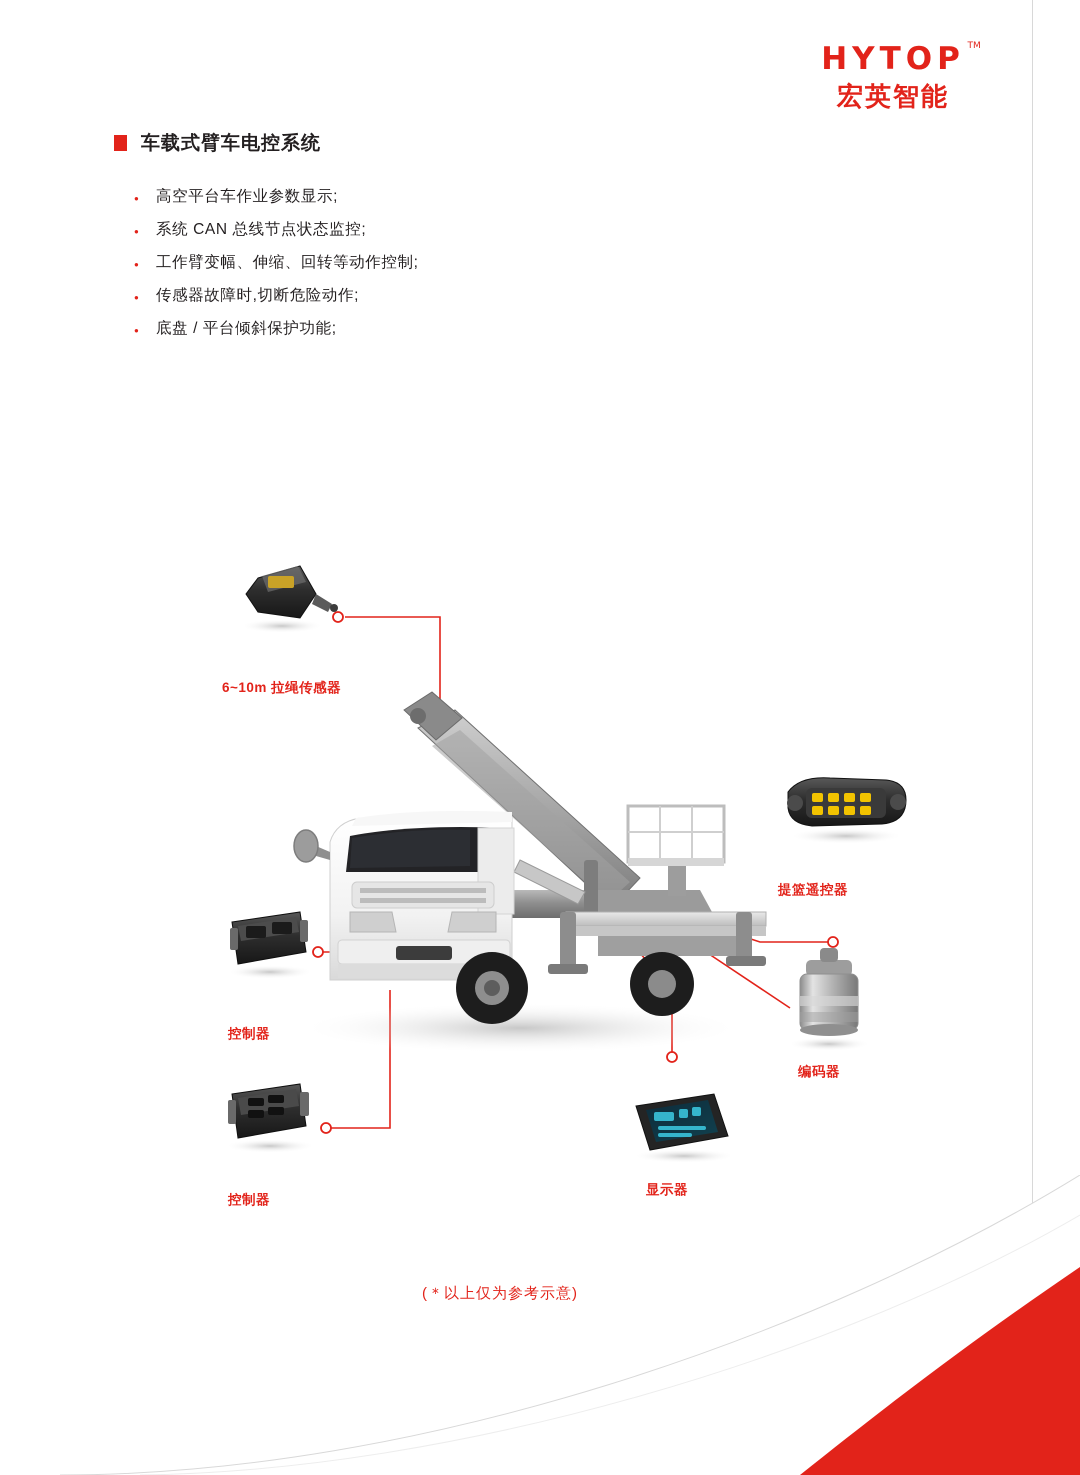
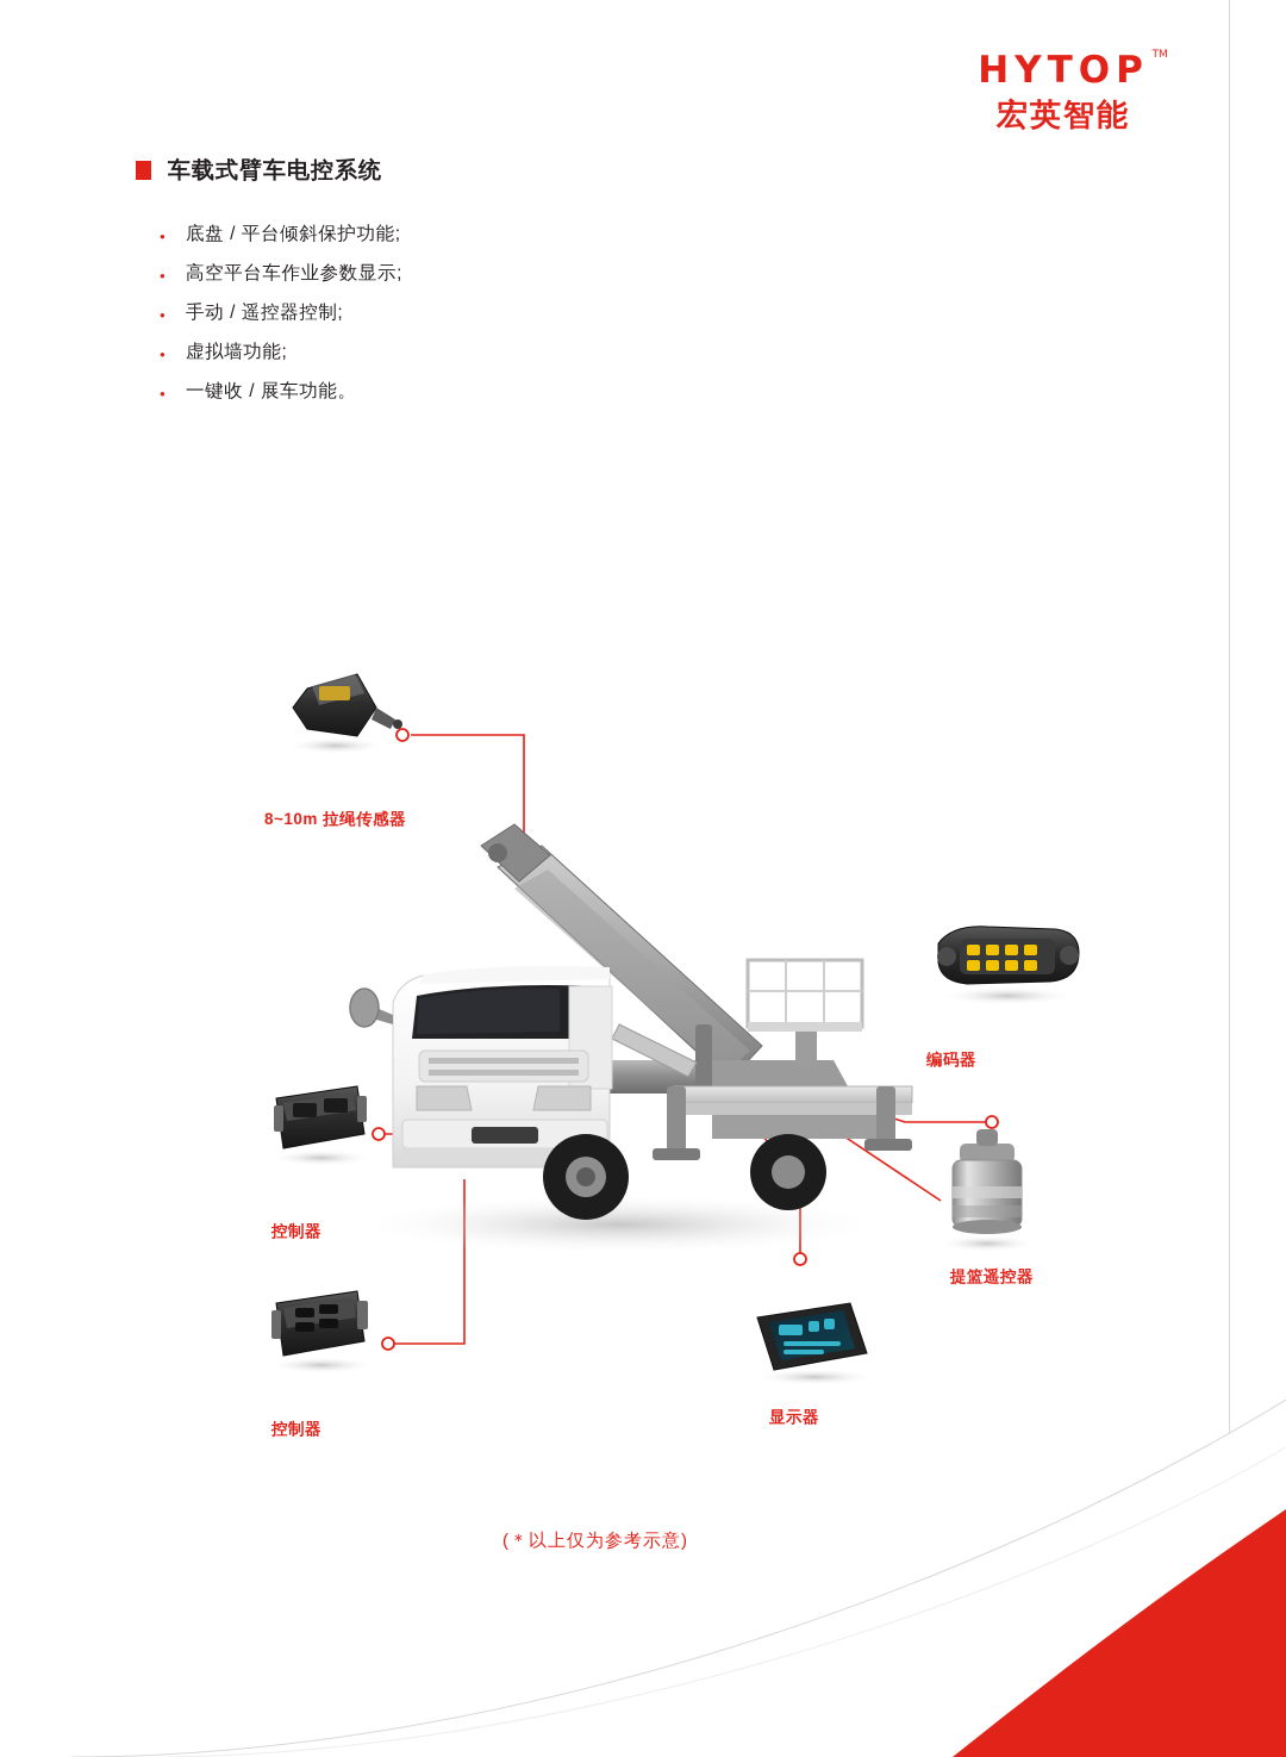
  HYTOP
  TM
  宏英智能
  车载式臂车电控系统
- 高空平台车作业参数显示;
+ 底盘 / 平台倾斜保护功能;
- 系统 CAN 总线节点状态监控;
- 工作臂变幅、伸缩、回转等动作控制;
- 传感器故障时,切断危险动作;
- 底盘 / 平台倾斜保护功能;
+ 高空平台车作业参数显示;
+ 手动 / 遥控器控制;
+ 虚拟墙功能;
+ 一键收 / 展车功能。
- 6~10m 拉绳传感器
+ 8~10m 拉绳传感器
- 提篮遥控器
+ 编码器
  控制器
  控制器
- 编码器
+ 提篮遥控器
  显示器
  (＊以上仅为参考示意)
